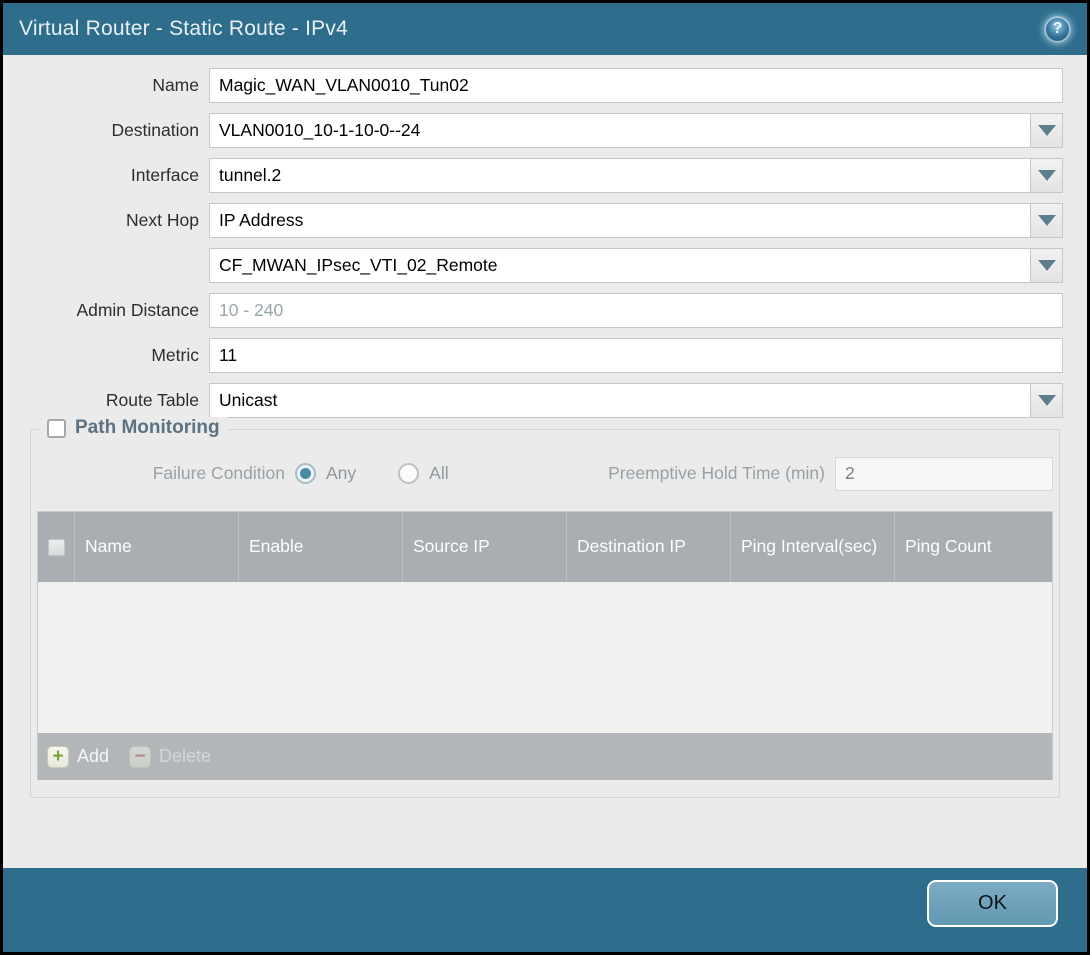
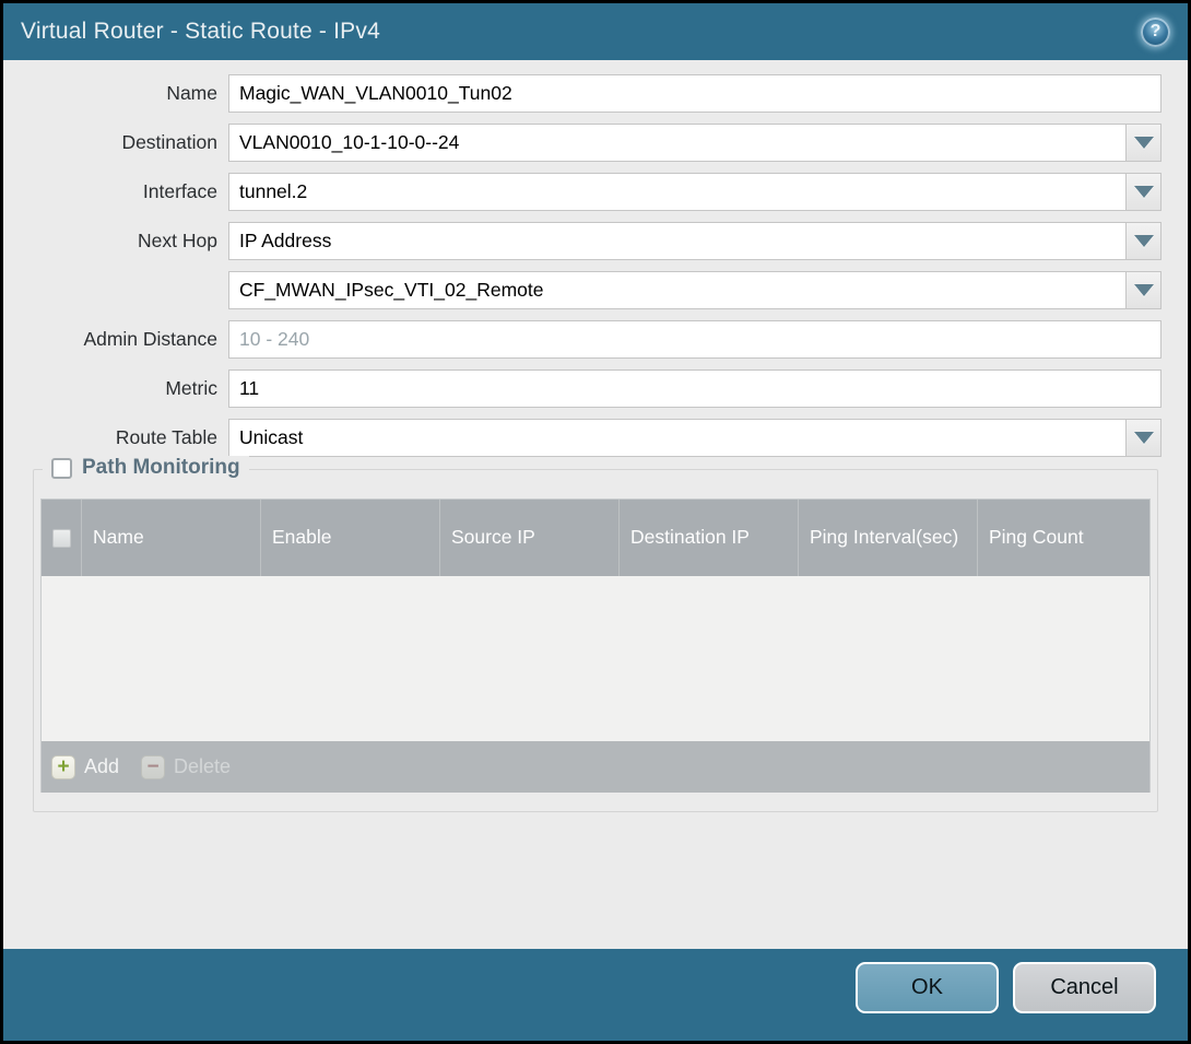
  Virtual Router - Static Route - IPv4
  ?
  Name
  Magic_WAN_VLAN0010_Tun02
  Destination
  VLAN0010_10-1-10-0--24
  Interface
  tunnel.2
  Next Hop
  IP Address
  CF_MWAN_IPsec_VTI_02_Remote
  Admin Distance
  10 - 240
  Metric
  11
  Route Table
  Unicast
  Path Monitoring
- Failure Condition
- Any
- All
- Preemptive Hold Time (min)
- 2
  Name
  Enable
  Source IP
  Destination IP
  Ping Interval(sec)
  Ping Count
  +
  Add
  −
  Delete
  OK
+ Cancel
